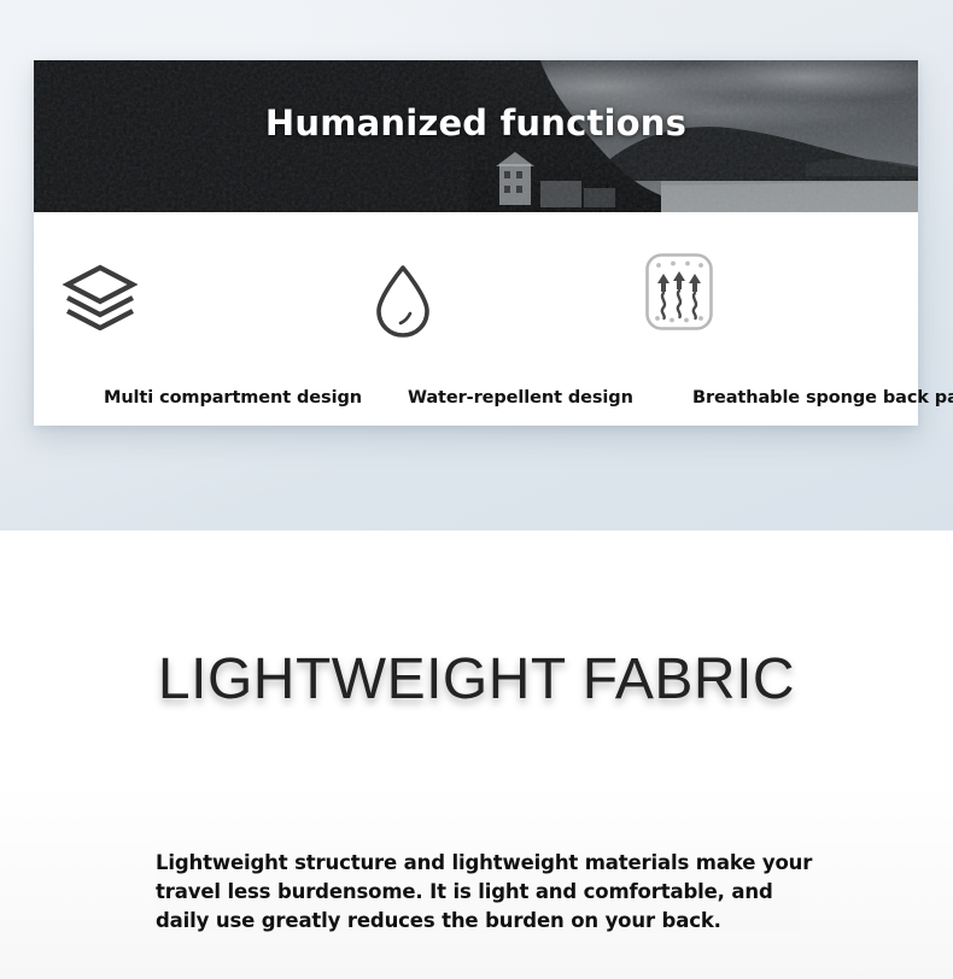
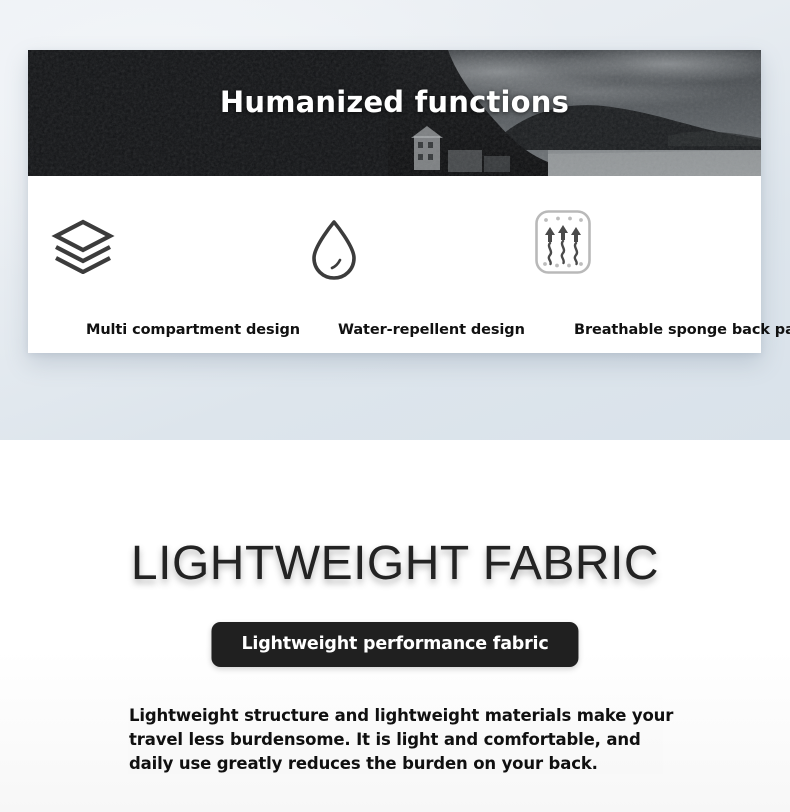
  Humanized functions
  Multi compartment design
  Water-repellent design
  Breathable sponge back p
  LIGHTWEIGHT FABRIC
+ Lightweight performance fabric
  Lightweight structure and lightweight materials make your
  travel less burdensome. It is light and comfortable, and
  daily use greatly reduces the burden on your back.
